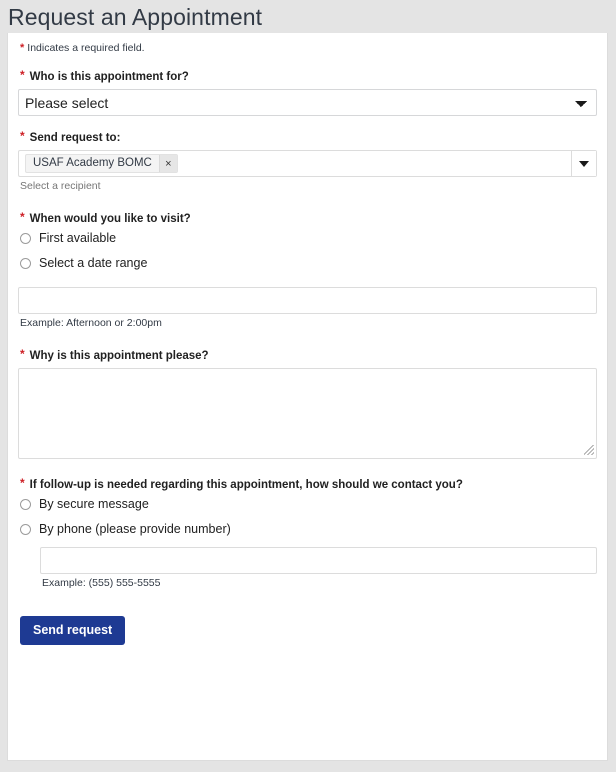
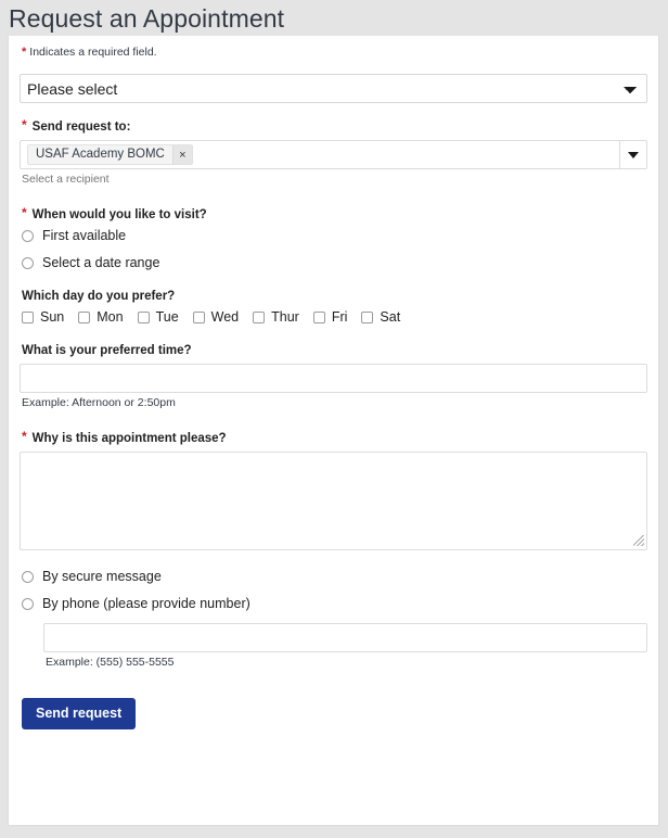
  Request an Appointment
  * Indicates a required field.
- * Who is this appointment for?
  Please select
  * Send request to:
  USAF Academy BOMC
  ×
  Select a recipient
  * When would you like to visit?
  First available
  Select a date range
+ Which day do you prefer?
+ Sun
+ Mon
+ Tue
+ Wed
+ Thur
+ Fri
+ Sat
+ What is your preferred time?
- Example: Afternoon or 2:00pm
+ Example: Afternoon or 2:50pm
  * Why is this appointment please?
- * If follow-up is needed regarding this appointment, how should we contact you?
  By secure message
  By phone (please provide number)
  Example: (555) 555-5555
  Send request
